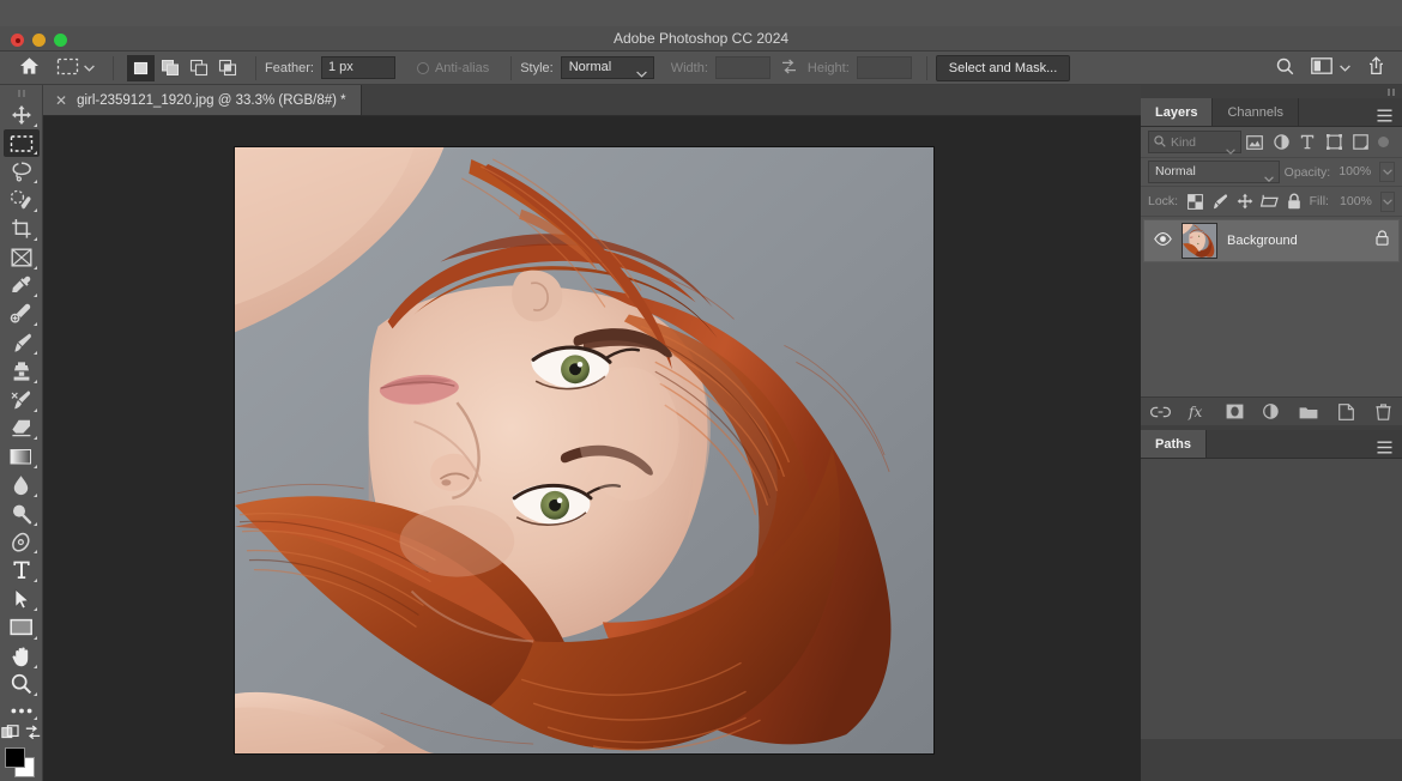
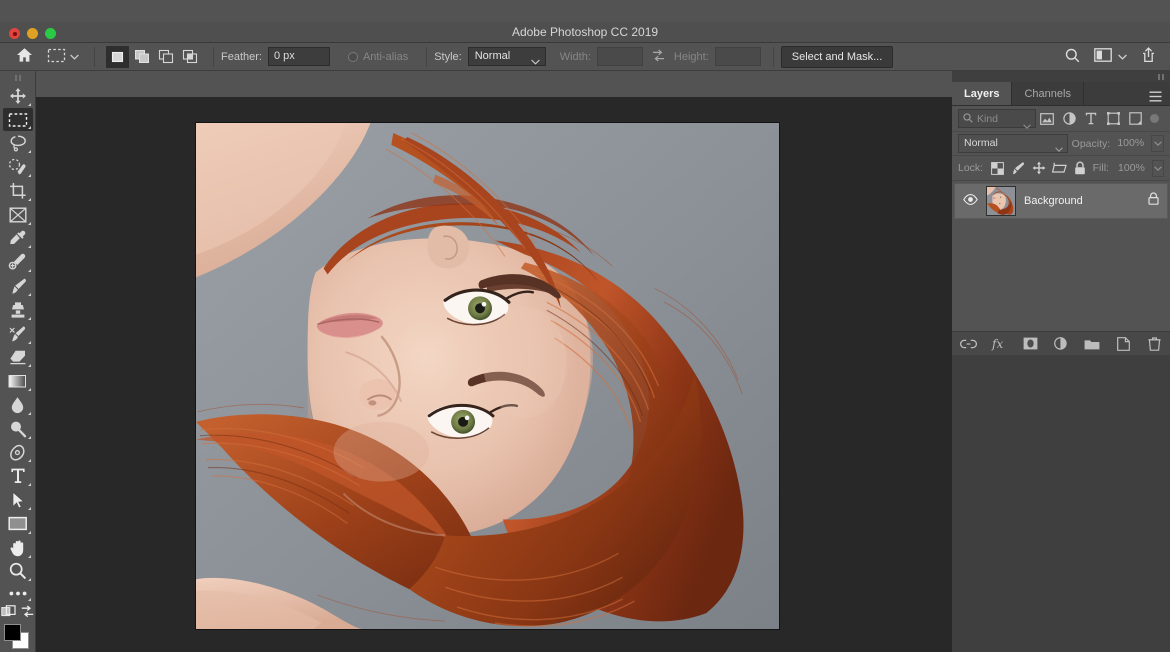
- Adobe Photoshop CC 2024
+ Adobe Photoshop CC 2019
  Feather:
- 1 px
+ 0 px
  Anti-alias
  Style:
  Normal
  Width:
  Height:
  Select and Mask...
- ✕
- girl-2359121_1920.jpg @ 33.3% (RGB/8#) *
  Layers
  Channels
  Kind
  Normal
  Opacity:
  100%
  Lock:
  Fill:
  100%
  Background
  fx
- Paths
